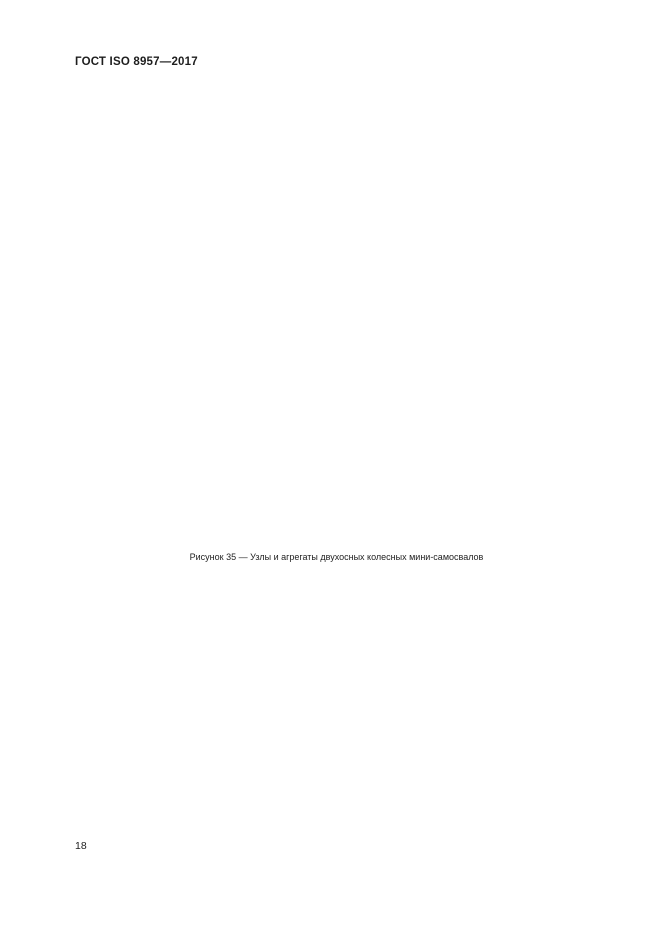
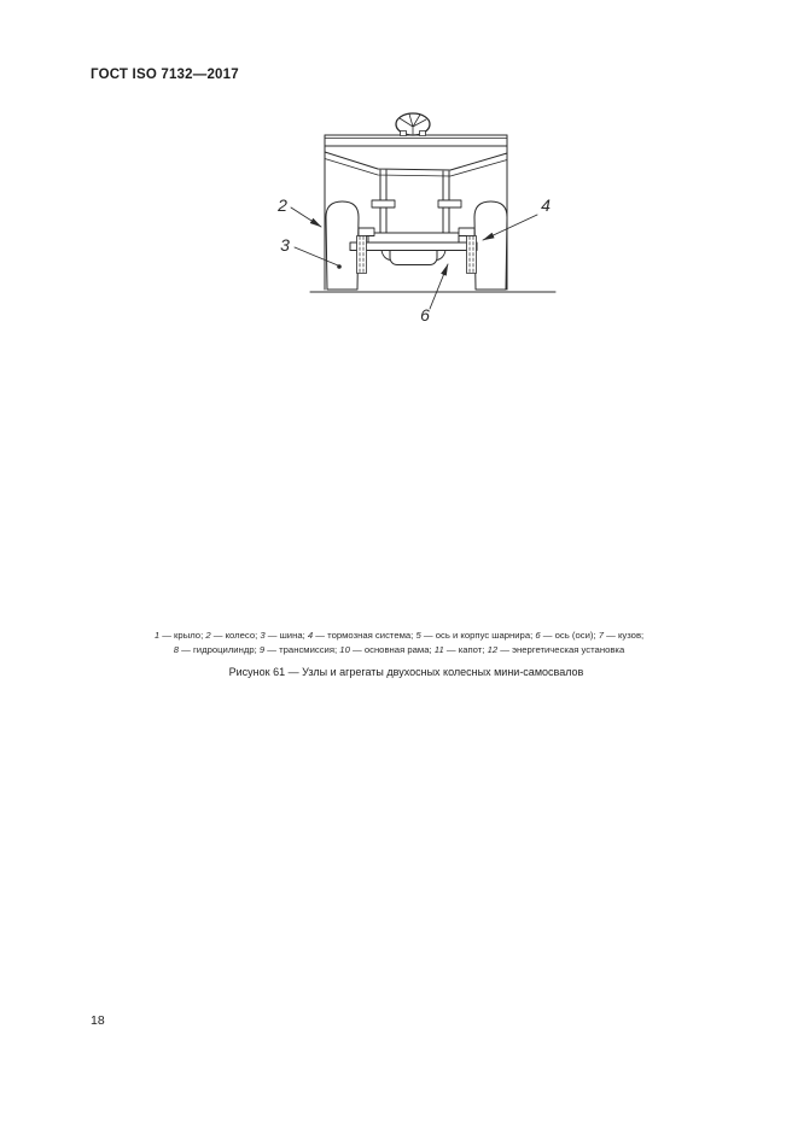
- ГОСТ ISO 8957—2017
+ ГОСТ ISO 7132—2017
+ 2
+ 3
+ 4
+ 6
+ 1 — крыло; 2 — колесо; 3 — шина; 4 — тормозная система; 5 — ось и корпус шарнира; 6 — ось (оси); 7 — кузов;
+ 8 — гидроцилиндр; 9 — трансмиссия; 10 — основная рама; 11 — капот; 12 — энергетическая установка
- Рисунок 35 — Узлы и агрегаты двухосных колесных мини-самосвалов
+ Рисунок 61 — Узлы и агрегаты двухосных колесных мини-самосвалов
  18
